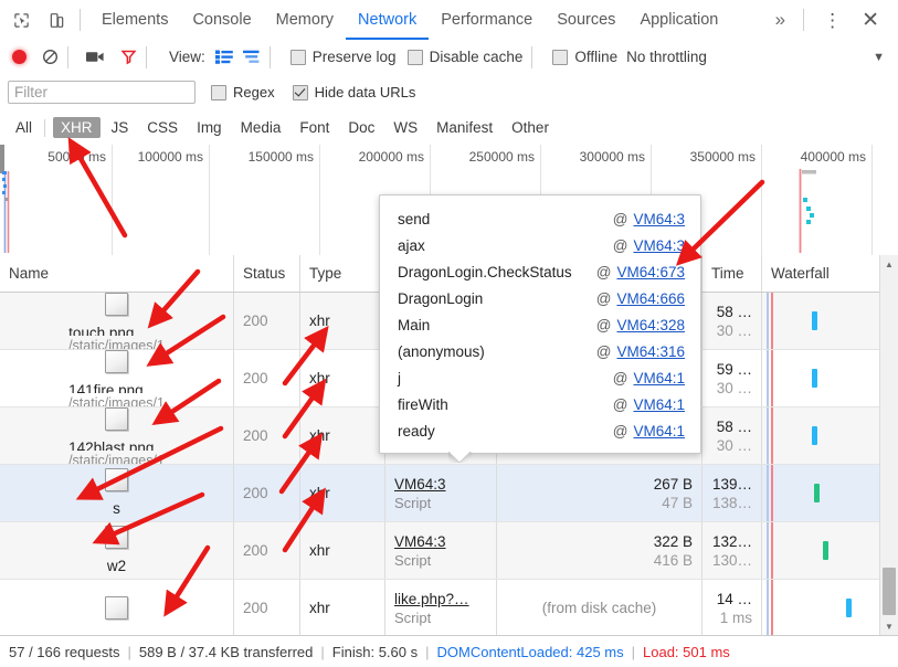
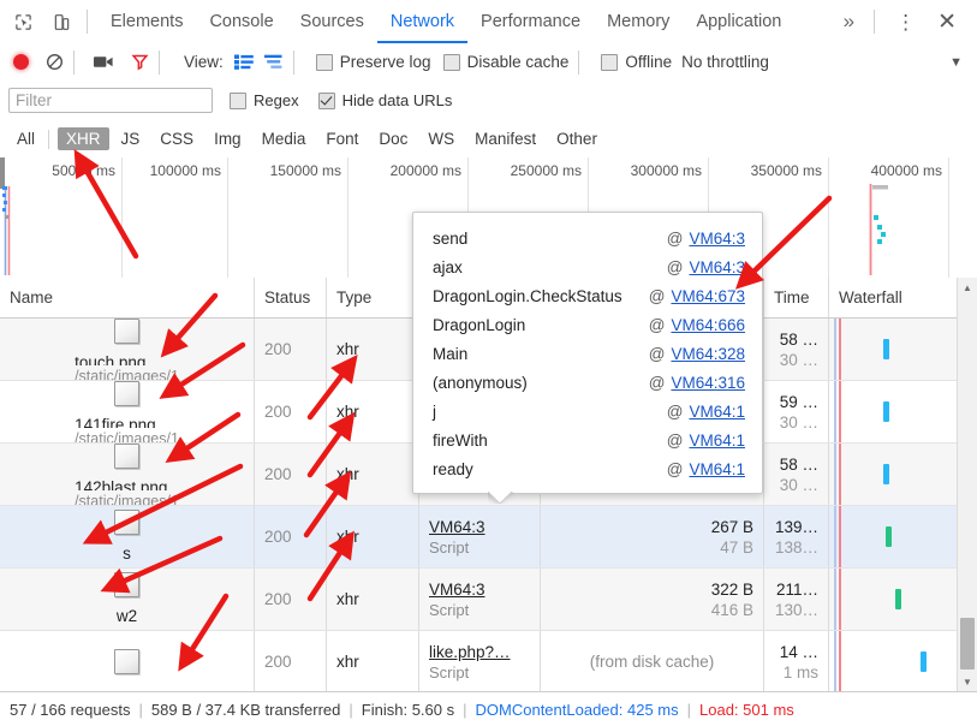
  Elements
  Console
- Memory
+ Sources
  Network
  Performance
- Sources
+ Memory
  Application
  »
  ⋮
  ✕
  View:
  Preserve log
  Disable cache
  Offline
  No throttling
  ▼
  Filter
  Regex
  Hide data URLs
  All
  XHR
  JS
  CSS
  Img
  Media
  Font
  Doc
  WS
  Manifest
  Other
  5000 ms
  100000 ms
  150000 ms
  200000 ms
  250000 ms
  300000 ms
  350000 ms
  400000 ms
  Name
  Status
  Type
  Time
  Waterfall
  touch.png
  /static/images/1
  200
  xhr
  58 …
  30 …
  141fire.png
  /static/images/1
  200
  xhr
  59 …
  30 …
  142blast.png
  /static/image1
  200
  xhr
  58 …
  30 …
  s
  200
  xhr
  VM64:3
  Script
  267 B
  47 B
  139…
  138…
  w2
  200
  xhr
  VM64:3
  Script
  322 B
  416 B
- 132…
+ 211…
  130…
  200
  xhr
  like.php?…
  Script
  (from disk cache)
  14 …
  1 ms
  ▲
  ▼
  57 / 166 requests
  |
  589 B / 37.4 KB transferred
  |
  Finish: 5.60 s
  |
  DOMContentLoaded: 425 ms
  |
  Load: 501 ms
  send
  @
  VM64:3
  ajax
  @
  VM64:3
  DragonLogin.CheckStatus
  @
  VM64:673
  DragonLogin
  @
  VM64:666
  Main
  @
  VM64:328
  (anonymous)
  @
  VM64:316
  j
  @
  VM64:1
  fireWith
  @
  VM64:1
  ready
  @
  VM64:1
